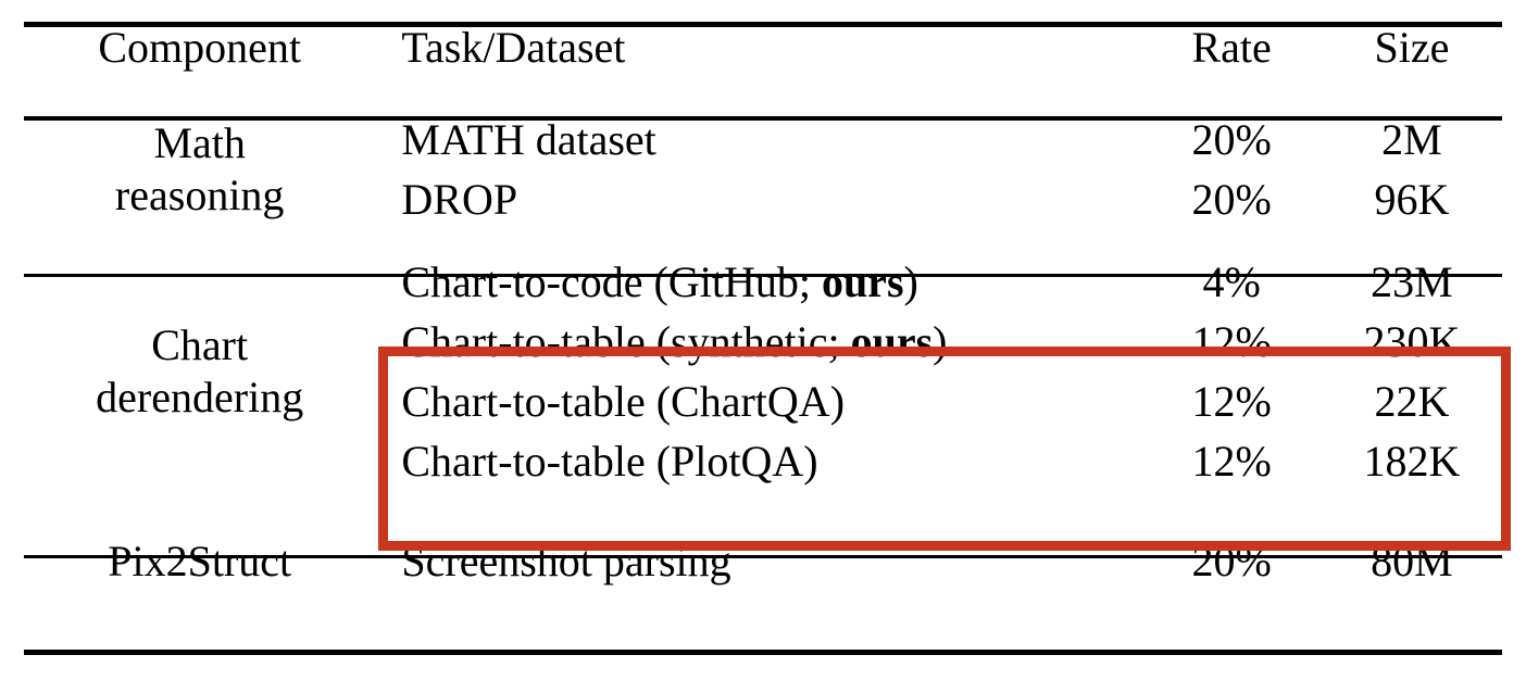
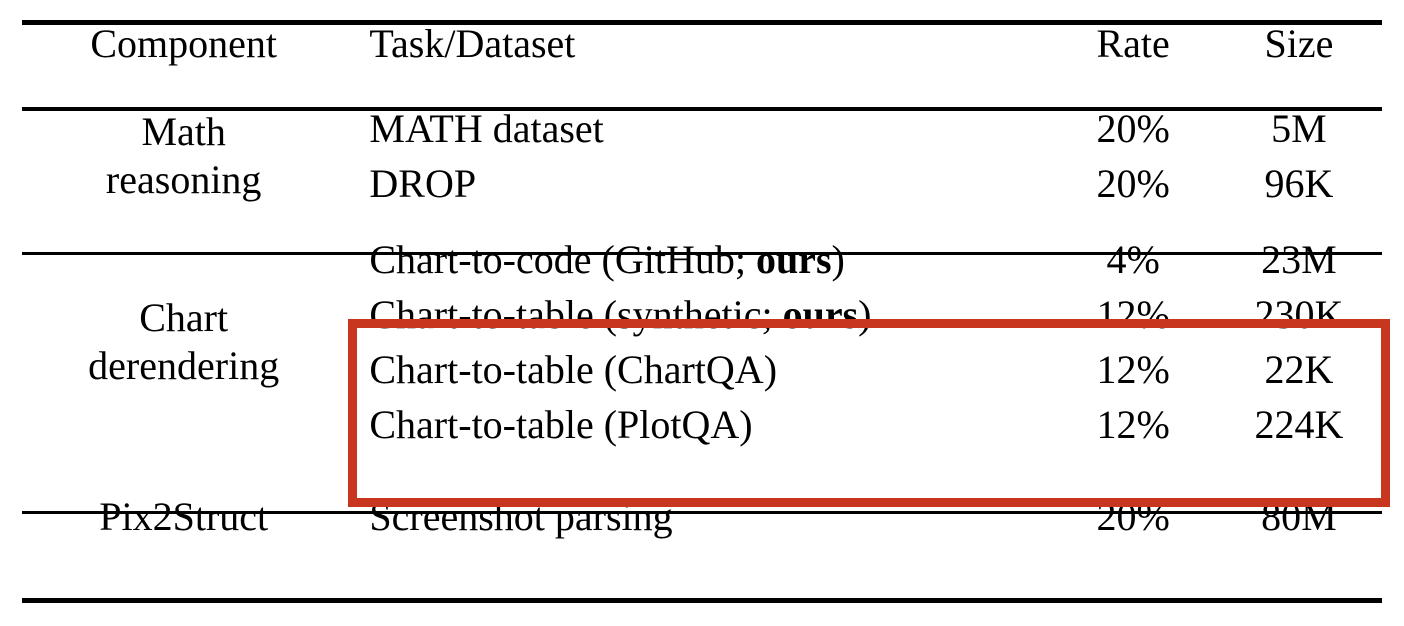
  Component	Task/Dataset	Rate	Size
- Math reasoning	MATH dataset	20%	2M
+ Math reasoning	MATH dataset	20%	5M
  DROP	20%	96K
  Chart derendering	Chart-to-code (GitHub; ours)	4%	23M
  Chart-to-table (synthetic; ours)	12%	230K
  Chart-to-table (ChartQA)	12%	22K
- Chart-to-table (PlotQA)	12%	182K
+ Chart-to-table (PlotQA)	12%	224K
  Pix2Struct	Screenshot parsing	20%	80M
